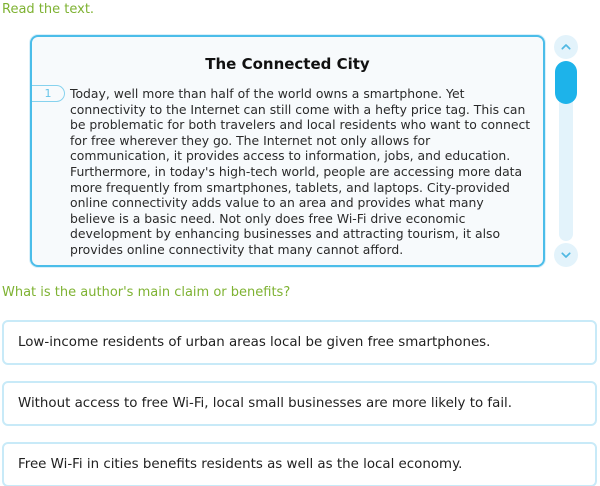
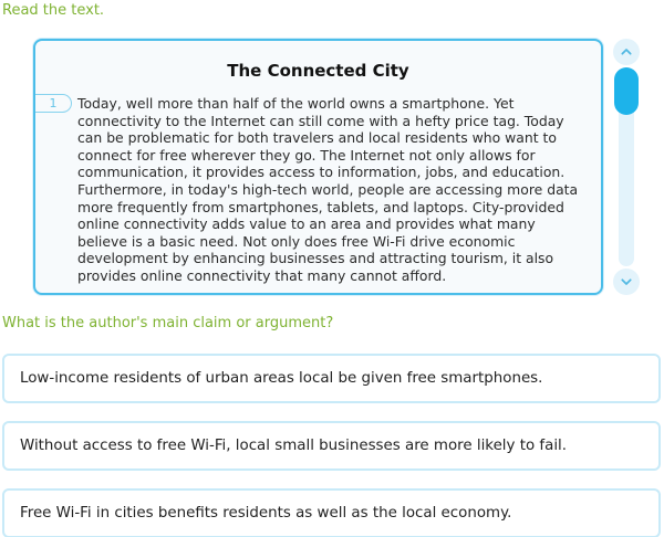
  Read the text.
  The Connected City
  1
- Today, well more than half of the world owns a smartphone. Yet connectivity to the Internet can still come with a hefty price tag. This can be problematic for both travelers and local residents who want to connect for free wherever they go. The Internet not only allows for communication, it provides access to information, jobs, and education. Furthermore, in today's high-tech world, people are accessing more data more frequently from smartphones, tablets, and laptops. City-provided online connectivity adds value to an area and provides what many believe is a basic need. Not only does free Wi-Fi drive economic development by enhancing businesses and attracting tourism, it also provides online connectivity that many cannot afford.
+ Today, well more than half of the world owns a smartphone. Yet connectivity to the Internet can still come with a hefty price tag. Today can be problematic for both travelers and local residents who want to connect for free wherever they go. The Internet not only allows for communication, it provides access to information, jobs, and education. Furthermore, in today's high-tech world, people are accessing more data more frequently from smartphones, tablets, and laptops. City-provided online connectivity adds value to an area and provides what many believe is a basic need. Not only does free Wi-Fi drive economic development by enhancing businesses and attracting tourism, it also provides online connectivity that many cannot afford.
- What is the author's main claim or benefits?
+ What is the author's main claim or argument?
  Low-income residents of urban areas local be given free smartphones.
  Without access to free Wi-Fi, local small businesses are more likely to fail.
  Free Wi-Fi in cities benefits residents as well as the local economy.
